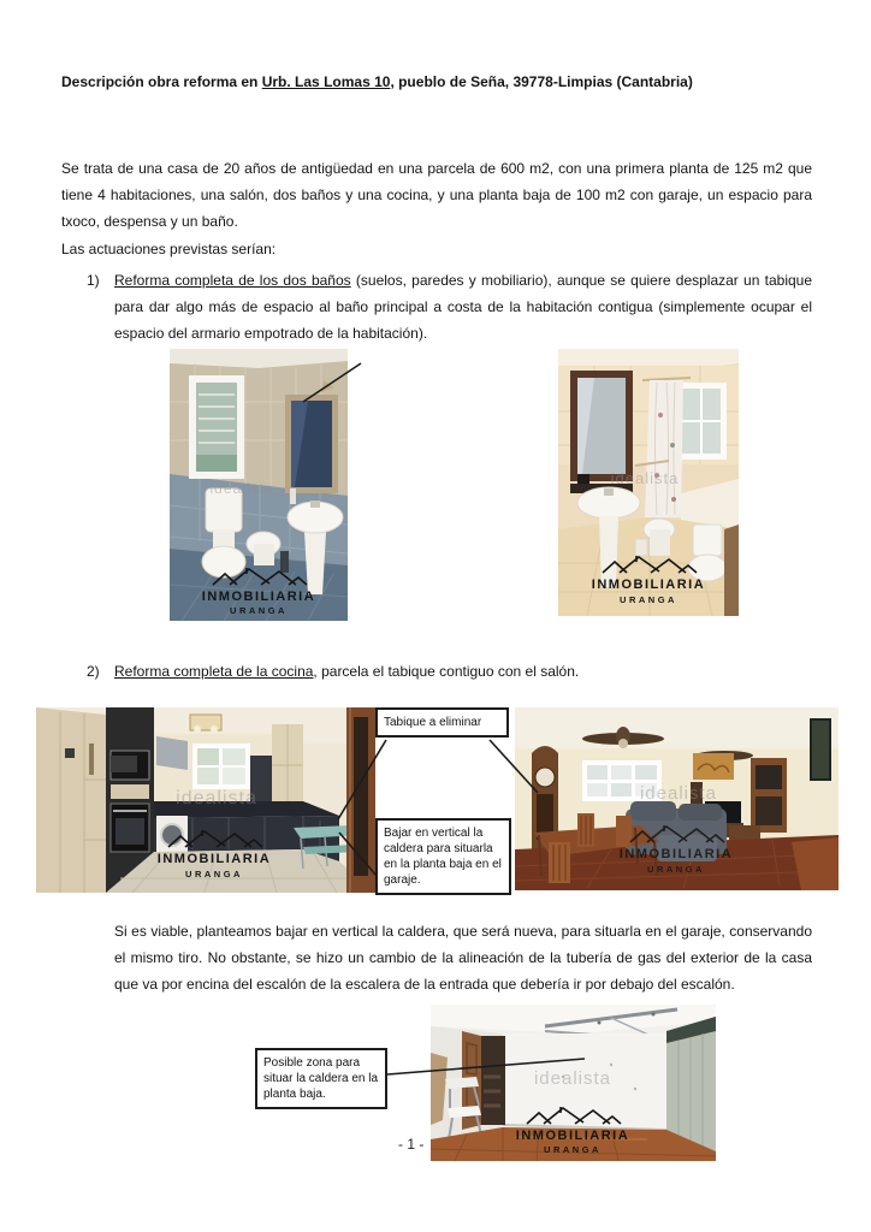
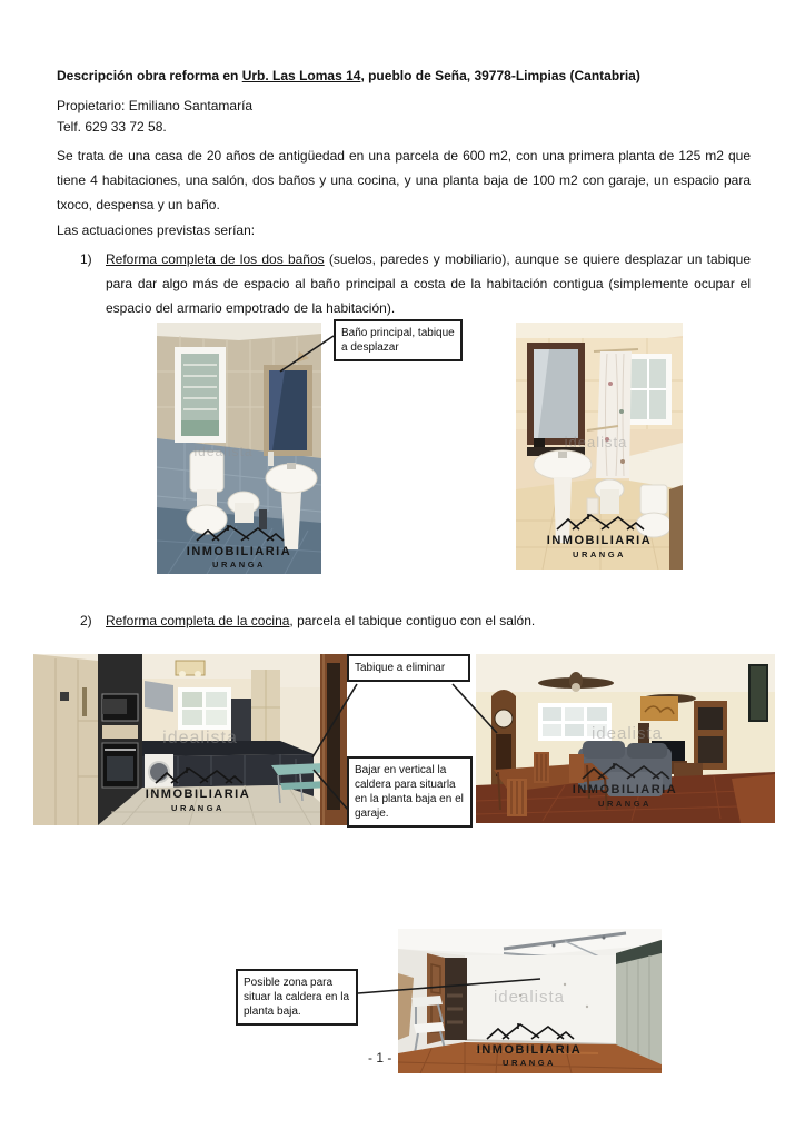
- Descripción obra reforma en Urb. Las Lomas 10, pueblo de Seña, 39778-Limpias (Cantabria)
+ Descripción obra reforma en Urb. Las Lomas 14, pueblo de Seña, 39778-Limpias (Cantabria)
+ Propietario: Emiliano Santamaría
+ Telf. 629 33 72 58.
  Se trata de una casa de 20 años de antigüedad en una parcela de 600 m2, con una primera planta de 125 m2 que tiene 4 habitaciones, una salón, dos baños y una cocina, y una planta baja de 100 m2 con garaje, un espacio para txoco, despensa y un baño.
  Las actuaciones previstas serían:
  1)
  Reforma completa de los dos baños (suelos, paredes y mobiliario), aunque se quiere desplazar un tabique para dar algo más de espacio al baño principal a costa de la habitación contigua (simplemente ocupar el espacio del armario empotrado de la habitación).
  2)
  Reforma completa de la cocina, parcela el tabique contiguo con el salón.
- Si es viable, planteamos bajar en vertical la caldera, que será nueva, para situarla en el garaje, conservando el mismo tiro. No obstante, se hizo un cambio de la alineación de la tubería de gas del exterior de la casa que va por encina del escalón de la escalera de la entrada que debería ir por debajo del escalón.
  - 1 -
  idealista
  INMOBILIARIA
  URANGA
  idealista
  INMOBILIARIA
  URANGA
  idealista
  INMOBILIARIA
  URANGA
  idealista
  INMOBILIARIA
  URANGA
  idealista
  INMOBILIARIA
  URANGA
+ Baño principal, tabique a desplazar
  Tabique a eliminar
  Bajar en vertical la caldera para situarla en la planta baja en el garaje.
  Posible zona para situar la caldera en la planta baja.
